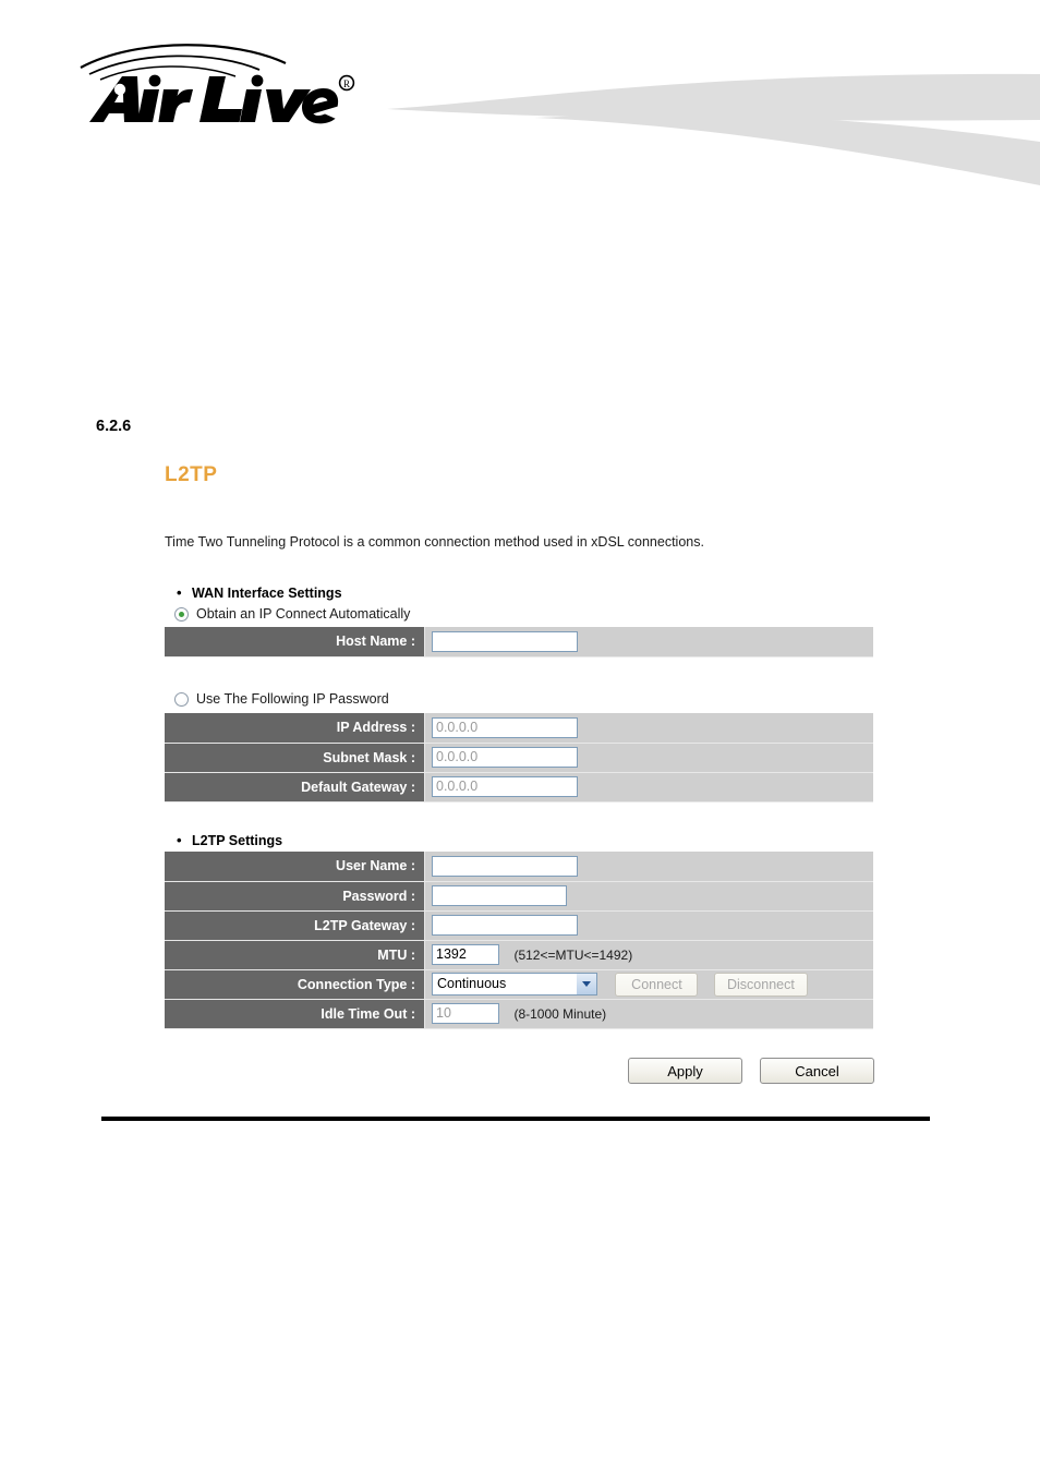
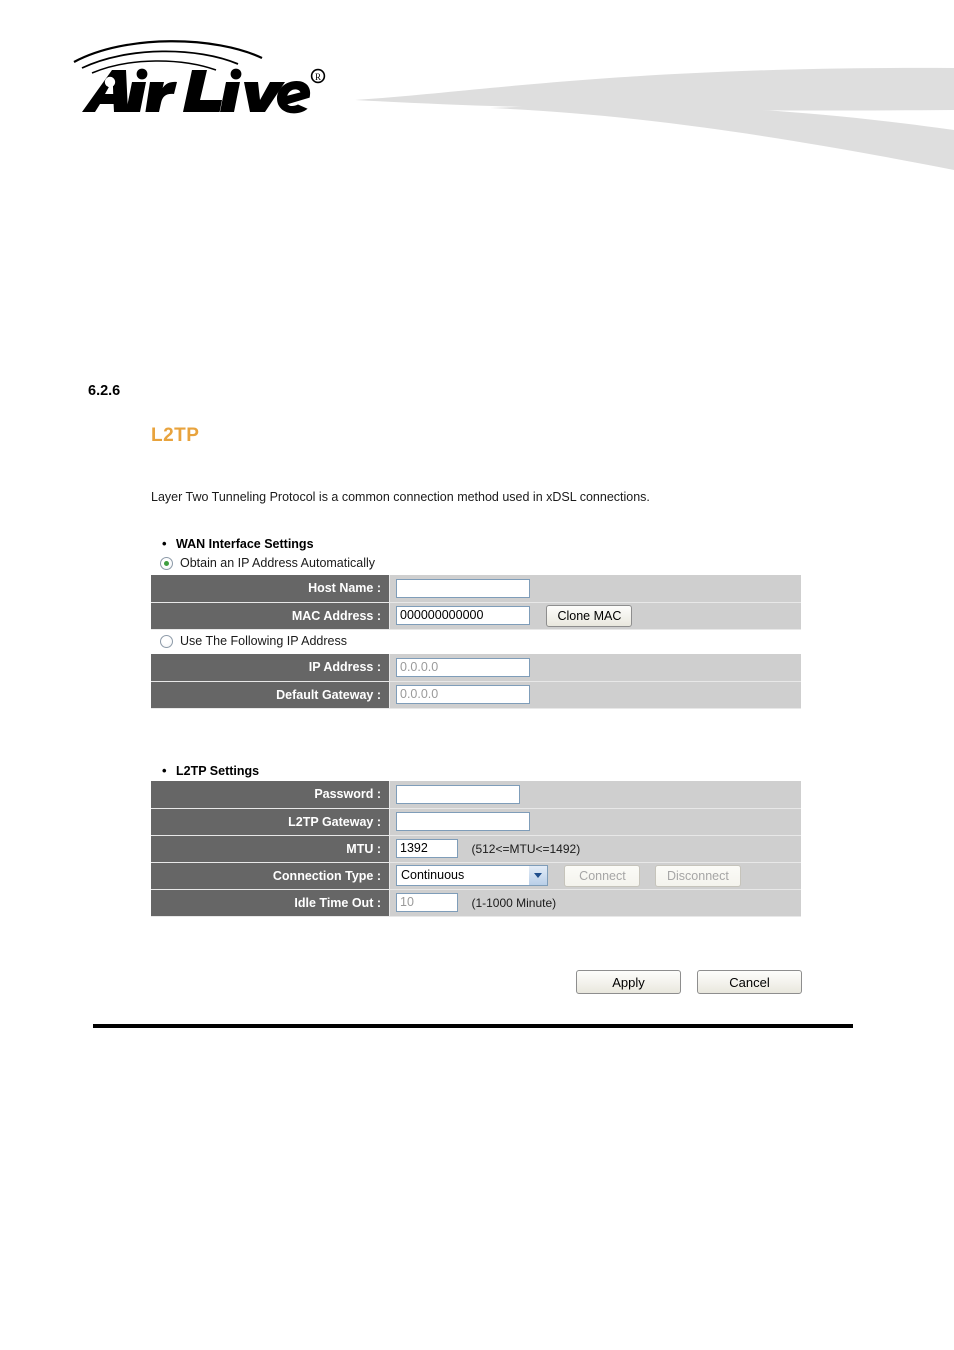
  R
  6.2.6
  L2TP
- Time Two Tunneling Protocol is a common connection method used in xDSL connections.
+ Layer Two Tunneling Protocol is a common connection method used in xDSL connections.
  WAN Interface Settings
- Obtain an IP Connect Automatically
+ Obtain an IP Address Automatically
  Host Name :
+ MAC Address :	000000000000 Clone MAC
- Use The Following IP Password
+ Use The Following IP Address
  IP Address :	0.0.0.0
- Subnet Mask :	0.0.0.0
  Default Gateway :	0.0.0.0
  L2TP Settings
- User Name :
  Password :
  L2TP Gateway :
  MTU :	1392 (512<=MTU<=1492)
  Connection Type :	Continuous Connect Disconnect
- Idle Time Out :	10 (8-1000 Minute)
+ Idle Time Out :	10 (1-1000 Minute)
  Apply
  Cancel
